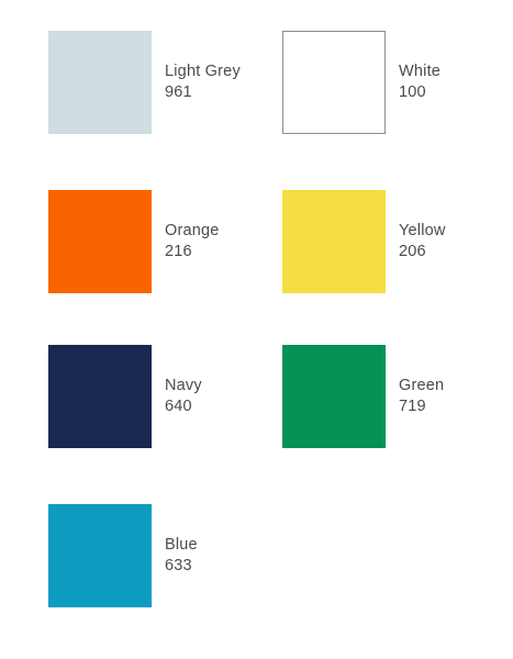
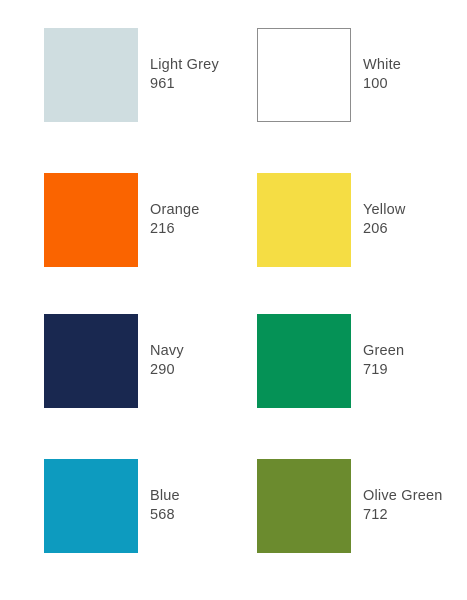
  Light Grey
  961
  White
  100
  Orange
  216
  Yellow
  206
  Navy
- 640
+ 290
  Green
  719
  Blue
- 633
+ 568
+ Olive Green
+ 712
